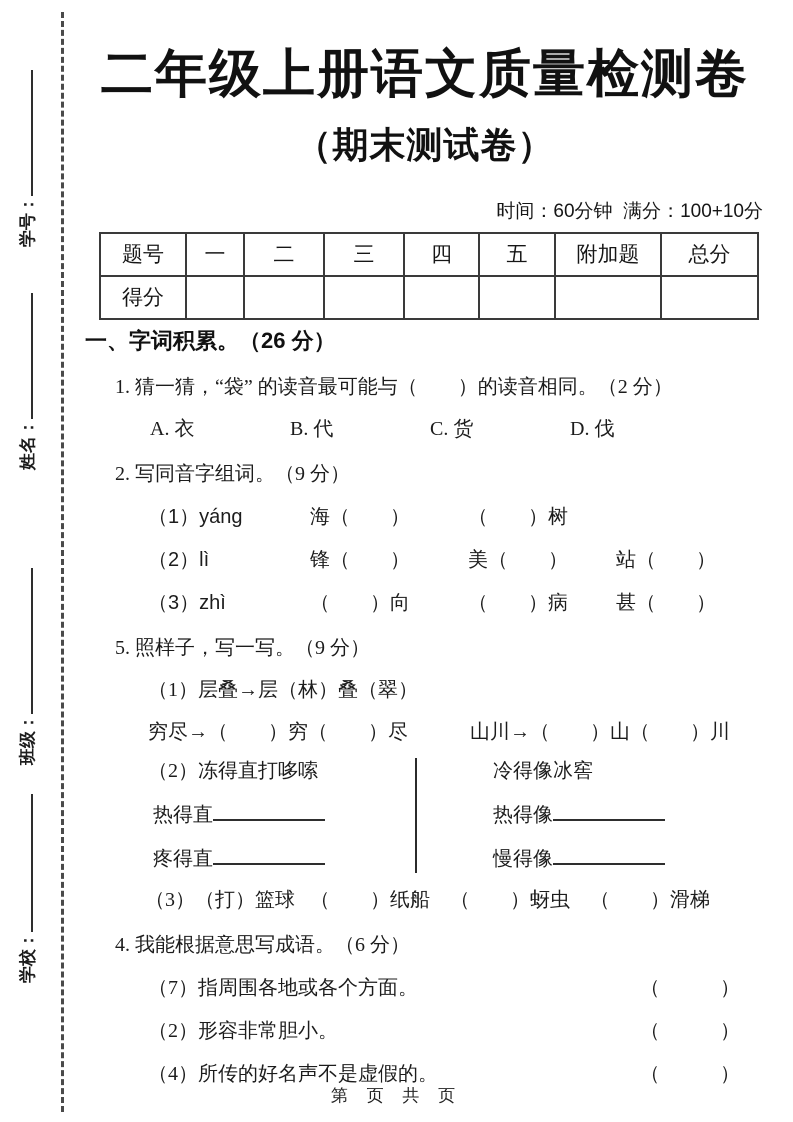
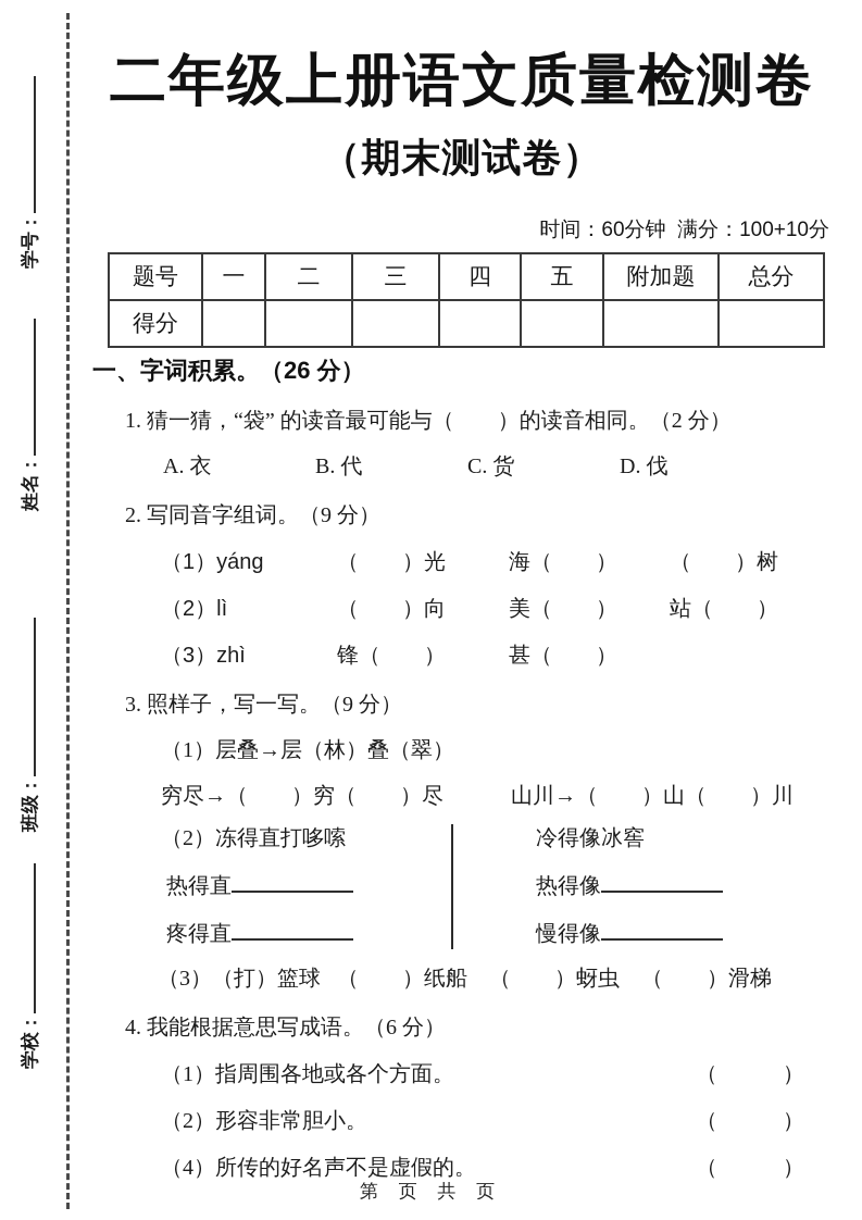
  二年级上册语文质量检测卷
  （期末测试卷）
  时间：60分钟 满分：100+10分
  题号	一	二	三	四	五	附加题	总分
  得分
  一、字词积累。（26 分）
  1. 猜一猜，“袋” 的读音最可能与（ ）的读音相同。（2 分）
  A. 衣
  B. 代
  C. 货
  D. 伐
  2. 写同音字组词。（9 分）
  （1）yáng
+ （ ）光
  海（ ）
  （ ）树
  （2）lì
- 锋（ ）
+ （ ）向
  美（ ）
  站（ ）
  （3）zhì
- （ ）向
+ 锋（ ）
- （ ）病
  甚（ ）
- 5. 照样子，写一写。（9 分）
+ 3. 照样子，写一写。（9 分）
  （1）层叠→层（林）叠（翠）
  穷尽→（ ）穷（ ）尽
  山川→（ ）山（ ）川
  （2）冻得直打哆嗦
  热得直
  疼得直
  冷得像冰窖
  热得像
  慢得像
  （3）（打）篮球
  （ ）纸船
  （ ）蚜虫
  （ ）滑梯
  4. 我能根据意思写成语。（6 分）
- （7）指周围各地或各个方面。
+ （1）指周围各地或各个方面。
  （ ）
  （2）形容非常胆小。
  （ ）
  （4）所传的好名声不是虚假的。
  （ ）
  第 页 共 页
